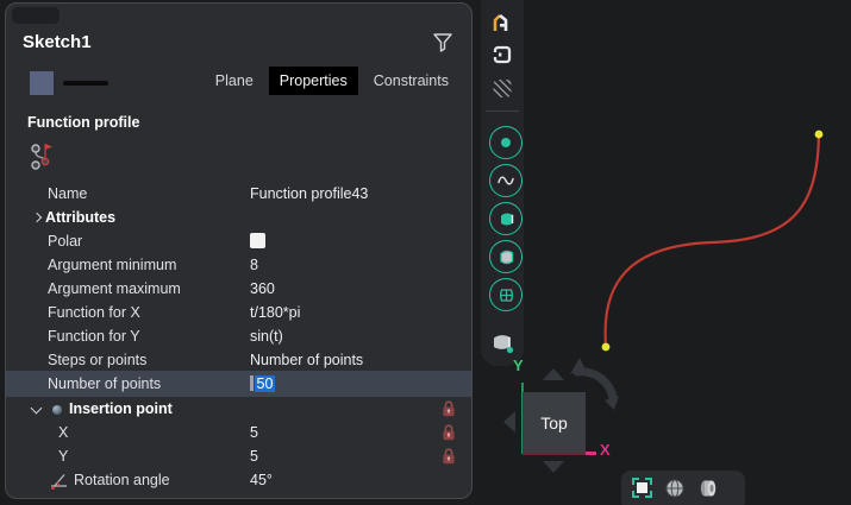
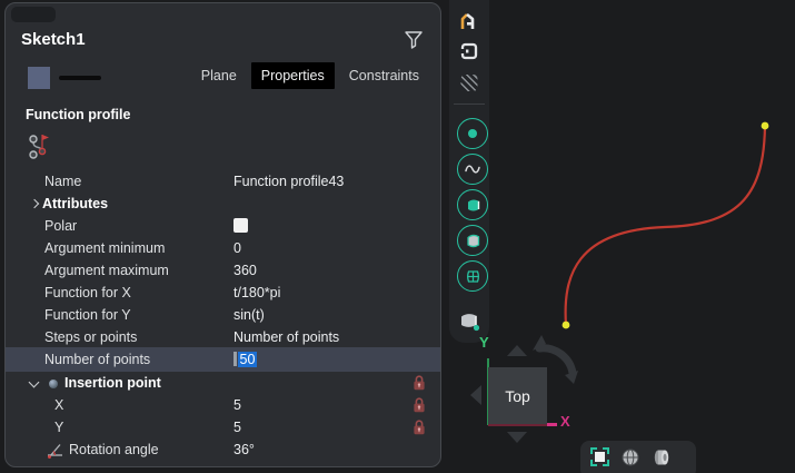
  Sketch1
  Plane
  Properties
  Constraints
  Function profile
  Name
  Function profile43
  Attributes
  Polar
  Argument minimum
- 8
+ 0
  Argument maximum
  360
  Function for X
  t/180*pi
  Function for Y
  sin(t)
  Steps or points
  Number of points
  Number of points
  50
  Insertion point
  X
  5
  Y
  5
  Rotation angle
- 45°
+ 36°
  Y
  Top
  X
